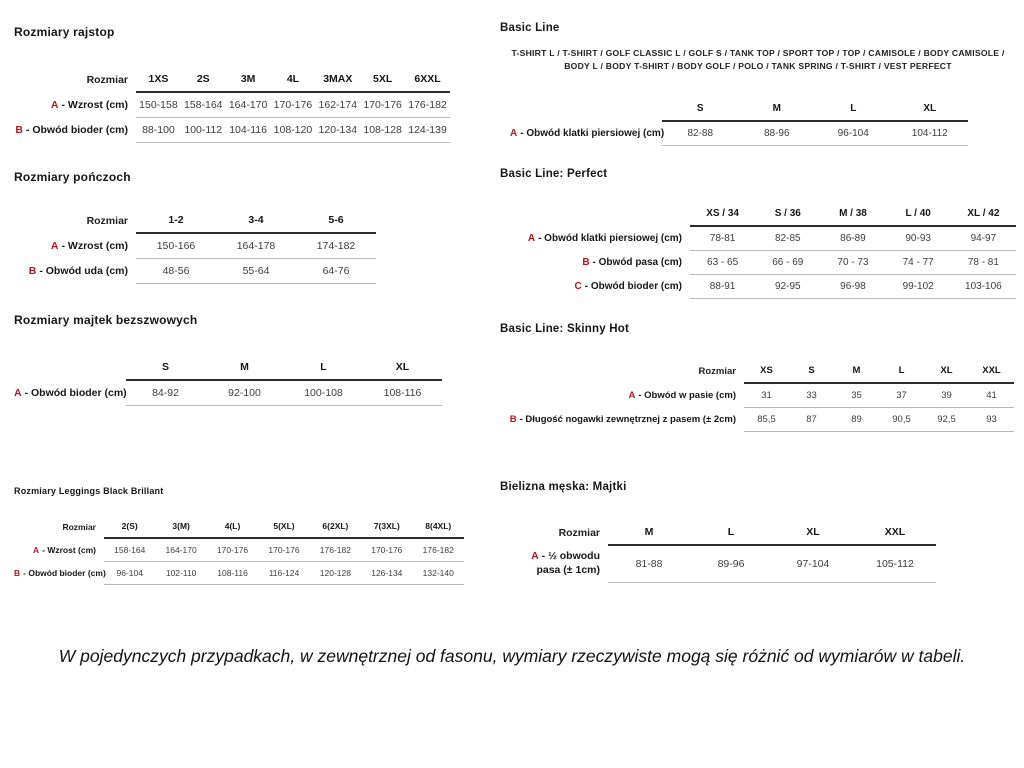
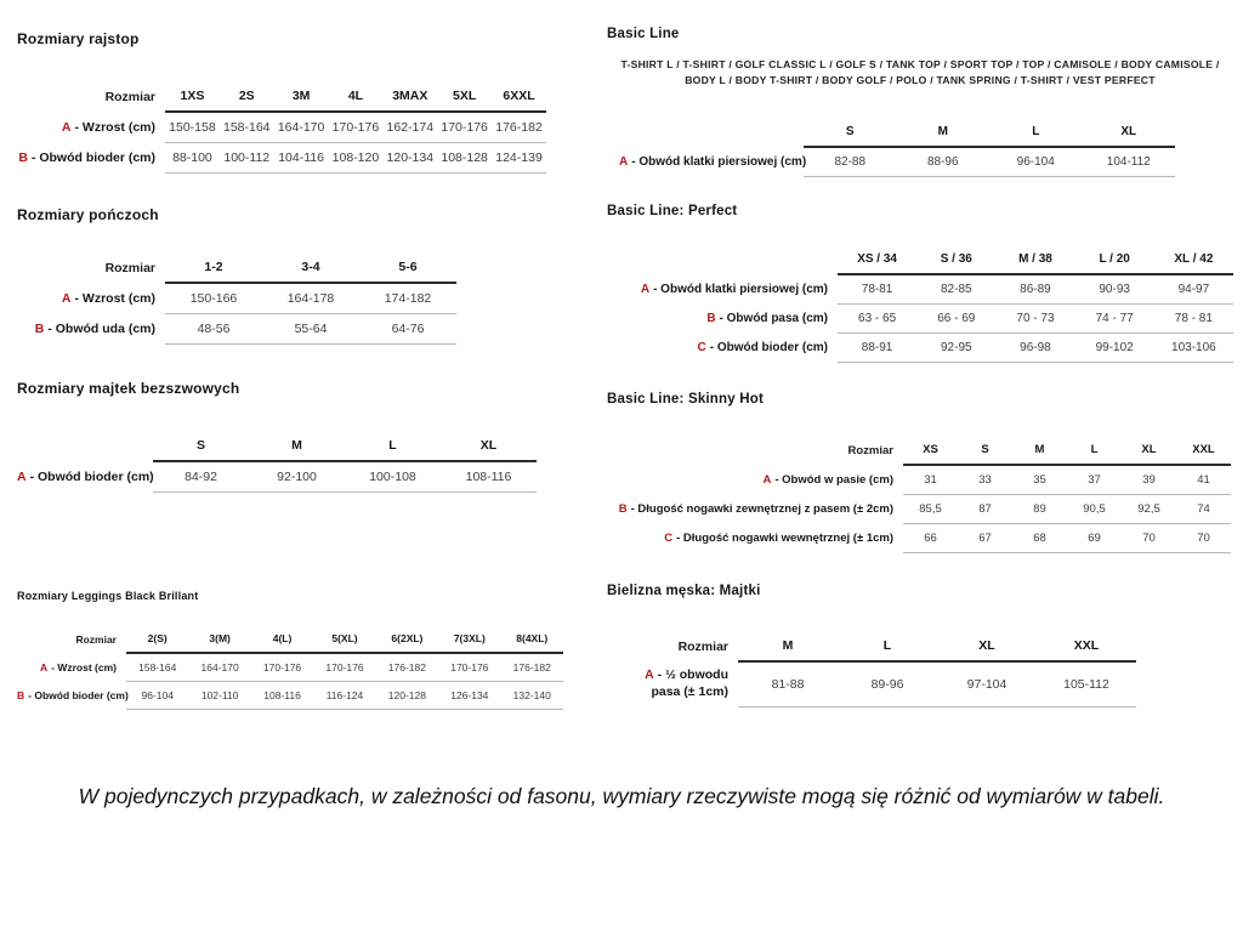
  Rozmiary rajstop
  Rozmiar	1XS	2S	3M	4L	3MAX	5XL	6XXL
  A - Wzrost (cm)	150-158	158-164	164-170	170-176	162-174	170-176	176-182
  B - Obwód bioder (cm)	88-100	100-112	104-116	108-120	120-134	108-128	124-139
  Rozmiary pończoch
  Rozmiar	1-2	3-4	5-6
  A - Wzrost (cm)	150-166	164-178	174-182
  B - Obwód uda (cm)	48-56	55-64	64-76
  Rozmiary majtek bezszwowych
  	S	M	L	XL
  A - Obwód bioder (cm)	84-92	92-100	100-108	108-116
  Rozmiary Leggings Black Brillant
  Rozmiar	2(S)	3(M)	4(L)	5(XL)	6(2XL)	7(3XL)	8(4XL)
  A - Wzrost (cm)	158-164	164-170	170-176	170-176	176-182	170-176	176-182
  B - Obwód bioder (cm)	96-104	102-110	108-116	116-124	120-128	126-134	132-140
  Basic Line
  T-SHIRT L / T-SHIRT / GOLF CLASSIC L / GOLF S / TANK TOP / SPORT TOP / TOP / CAMISOLE / BODY CAMISOLE / BODY L / BODY T-SHIRT / BODY GOLF / POLO / TANK SPRING / T-SHIRT / VEST PERFECT
  	S	M	L	XL
  A - Obwód klatki piersiowej (cm)	82-88	88-96	96-104	104-112
  Basic Line: Perfect
- 	XS / 34	S / 36	M / 38	L / 40	XL / 42
+ 	XS / 34	S / 36	M / 38	L / 20	XL / 42
  A - Obwód klatki piersiowej (cm)	78-81	82-85	86-89	90-93	94-97
  B - Obwód pasa (cm)	63 - 65	66 - 69	70 - 73	74 - 77	78 - 81
  C - Obwód bioder (cm)	88-91	92-95	96-98	99-102	103-106
  Basic Line: Skinny Hot
  Rozmiar	XS	S	M	L	XL	XXL
  A - Obwód w pasie (cm)	31	33	35	37	39	41
- B - Długość nogawki zewnętrznej z pasem (± 2cm)	85,5	87	89	90,5	92,5	93
+ B - Długość nogawki zewnętrznej z pasem (± 2cm)	85,5	87	89	90,5	92,5	74
+ C - Długość nogawki wewnętrznej (± 1cm)	66	67	68	69	70	70
  Bielizna męska: Majtki
  Rozmiar	M	L	XL	XXL
  A - ½ obwodu pasa (± 1cm)	81-88	89-96	97-104	105-112
- W pojedynczych przypadkach, w zewnętrznej od fasonu, wymiary rzeczywiste mogą się różnić od wymiarów w tabeli.
+ W pojedynczych przypadkach, w zależności od fasonu, wymiary rzeczywiste mogą się różnić od wymiarów w tabeli.
